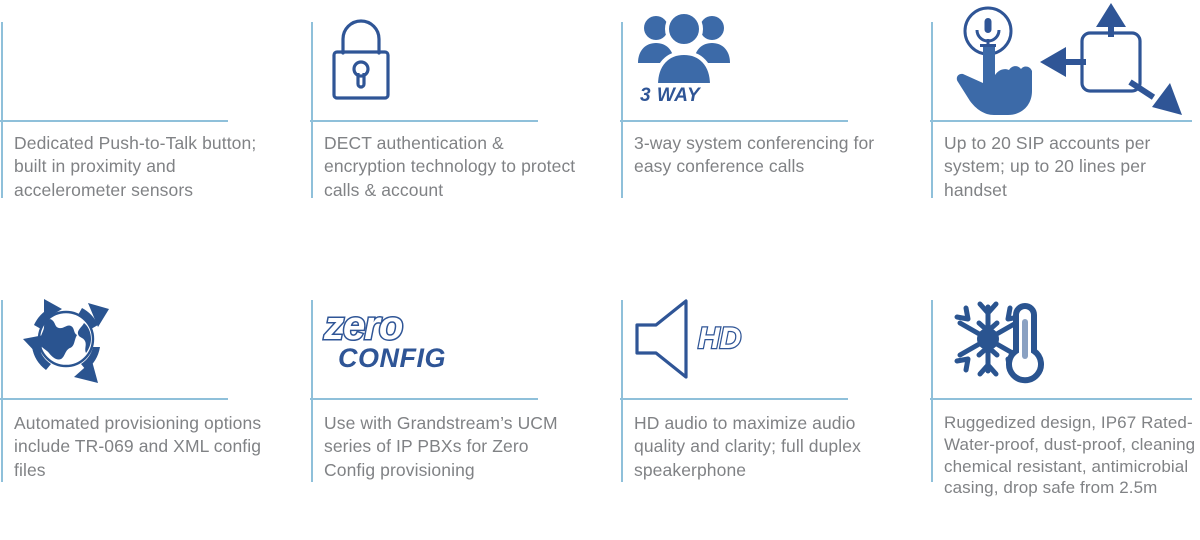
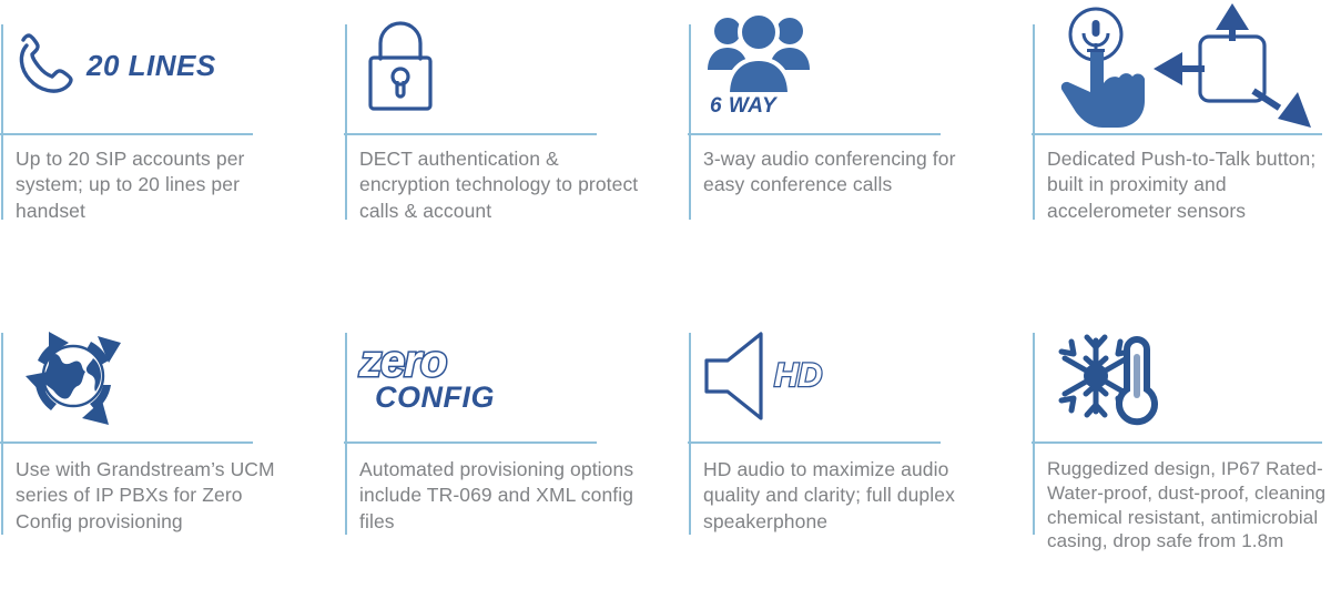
+ 20 LINES
- Dedicated Push-to-Talk button; built in proximity and accelerometer sensors
+ Up to 20 SIP accounts per system; up to 20 lines per handset
  DECT authentication & encryption technology to protect calls & account
- 3 WAY
+ 6 WAY
- 3-way system conferencing for easy conference calls
+ 3-way audio conferencing for easy conference calls
- Up to 20 SIP accounts per system; up to 20 lines per handset
+ Dedicated Push-to-Talk button; built in proximity and accelerometer sensors
- Automated provisioning options include TR-069 and XML config files
+ Use with Grandstream’s UCM series of IP PBXs for Zero Config provisioning
  zero
  CONFIG
- Use with Grandstream’s UCM series of IP PBXs for Zero Config provisioning
+ Automated provisioning options include TR-069 and XML config files
  HD
  HD audio to maximize audio quality and clarity; full duplex speakerphone
- Ruggedized design, IP67 Rated-Water-proof, dust-proof, cleaning chemical resistant, antimicrobial casing, drop safe from 2.5m
+ Ruggedized design, IP67 Rated-Water-proof, dust-proof, cleaning chemical resistant, antimicrobial casing, drop safe from 1.8m
